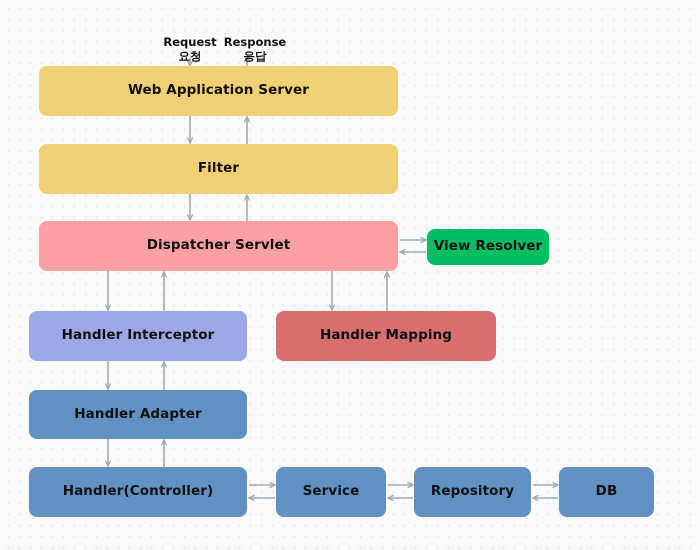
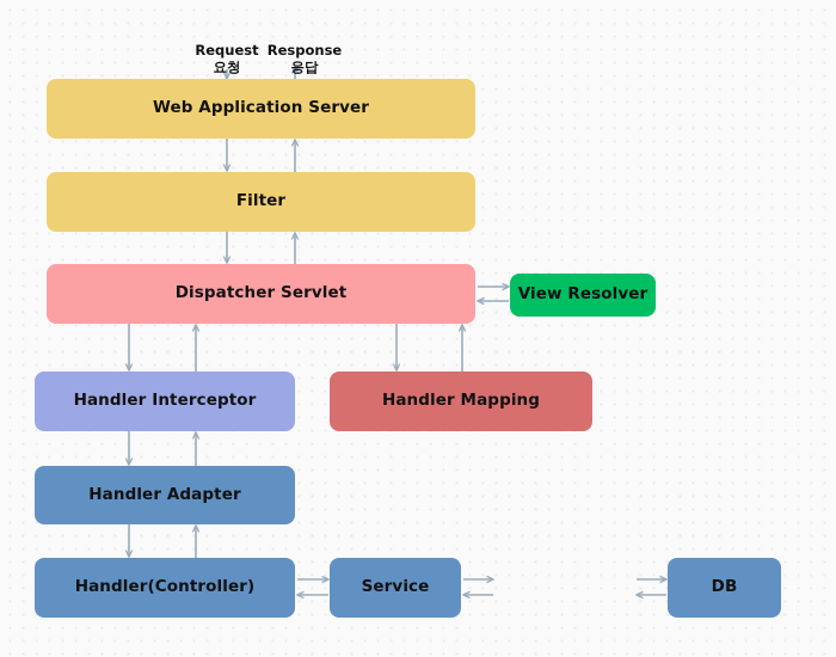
  Request
  요청
  Response
  응답
  Web Application Server
  Filter
  Dispatcher Servlet
  View Resolver
  Handler Interceptor
  Handler Mapping
  Handler Adapter
  Handler(Controller)
  Service
- Repository
  DB
